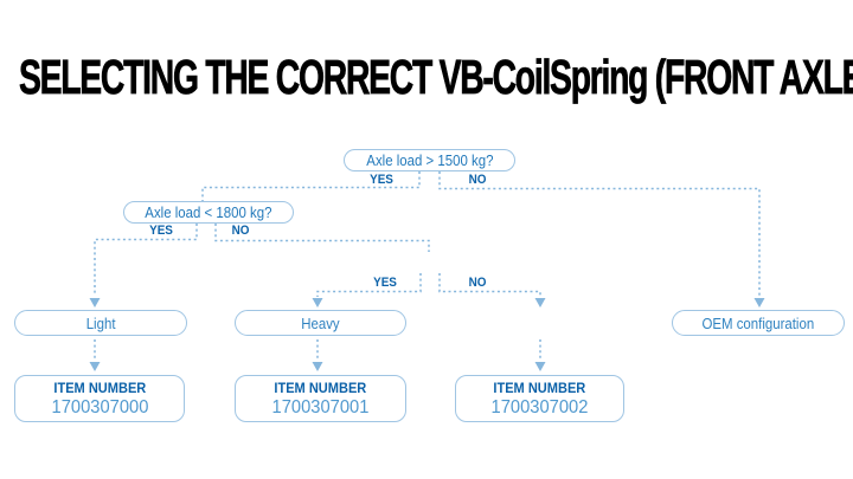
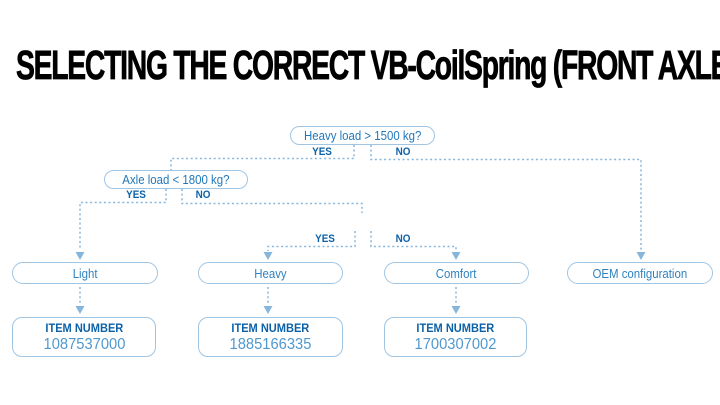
  SELECTING THE CORRECT VB-CoilSpring (FRONT AXLE
- Axle load > 1500 kg?
+ Heavy load > 1500 kg?
  YES
  NO
  Axle load < 1800 kg?
  YES
  NO
  YES
  NO
  Light
  Heavy
+ Comfort
  OEM configuration
  ITEM NUMBER
- 1700307000
+ 1087537000
  ITEM NUMBER
- 1700307001
+ 1885166335
  ITEM NUMBER
  1700307002
